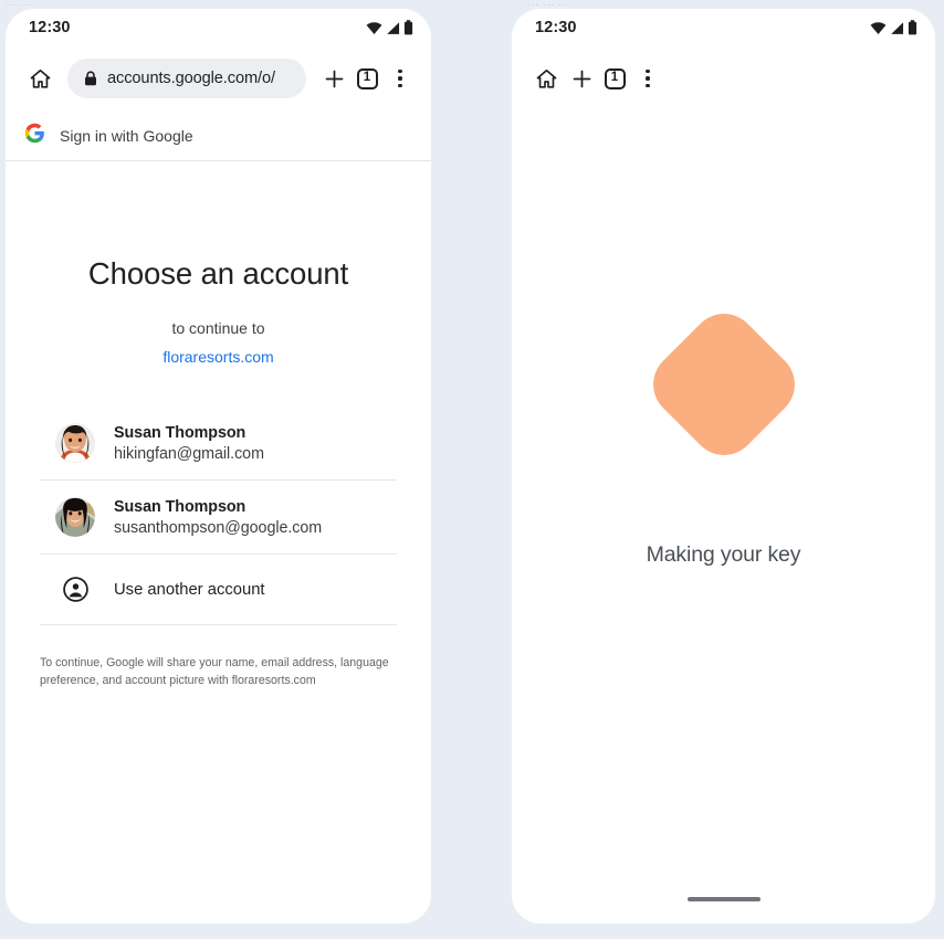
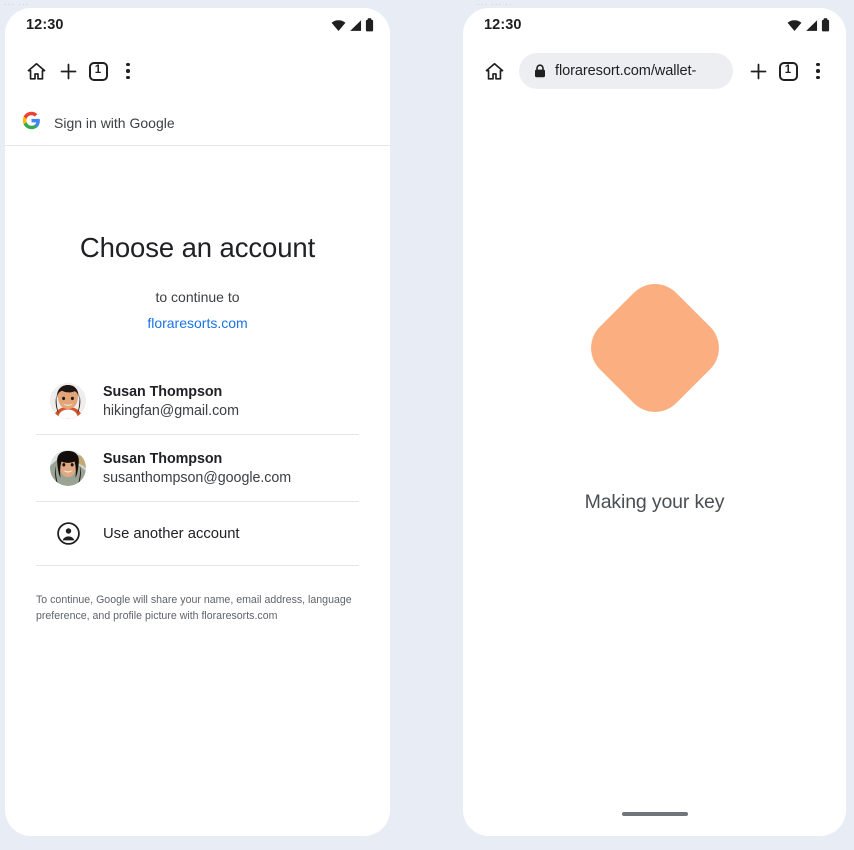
  ··· ···
  ··· ··· ··
  12:30
- accounts.google.com/o/
  1
  Sign in with Google
  Choose an account
  to continue to
  floraresorts.com
  Susan Thompson
  hikingfan@gmail.com
  Susan Thompson
  susanthompson@google.com
  Use another account
- To continue, Google will share your name, email address, language preference, and account picture with floraresorts.com
+ To continue, Google will share your name, email address, language preference, and profile picture with floraresorts.com
  12:30
+ floraresort.com/wallet-
  1
  Making your key
